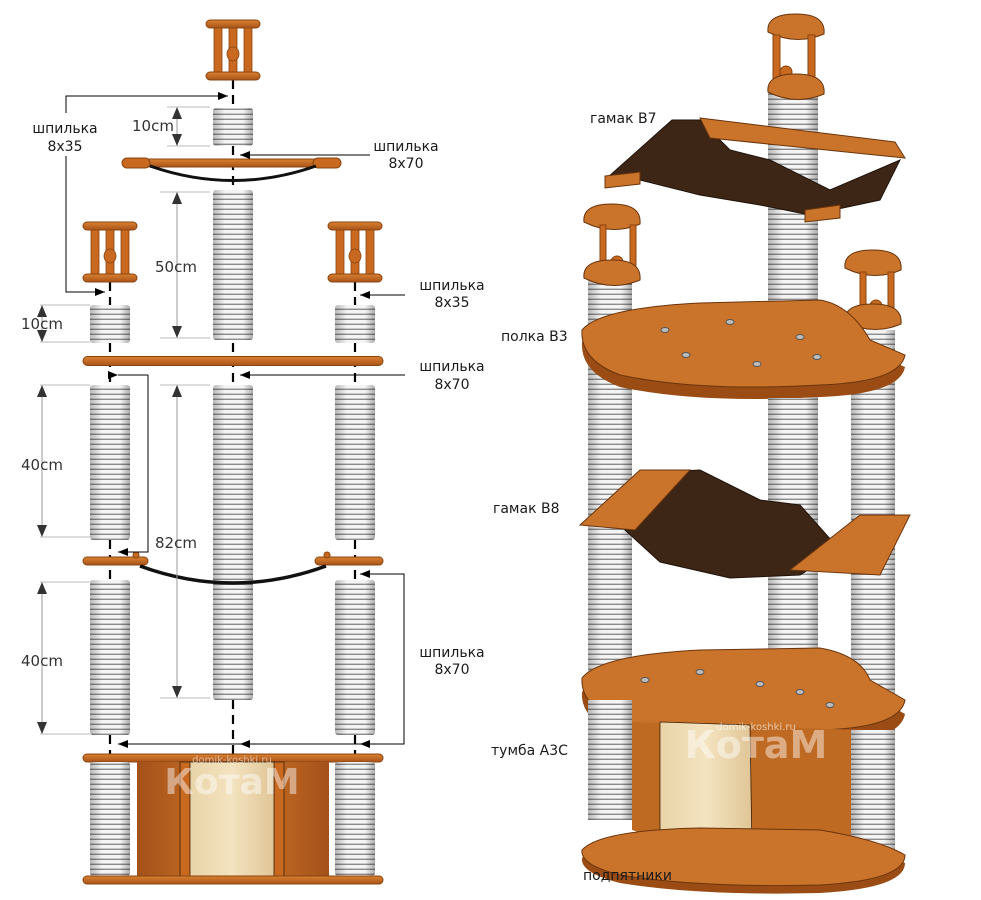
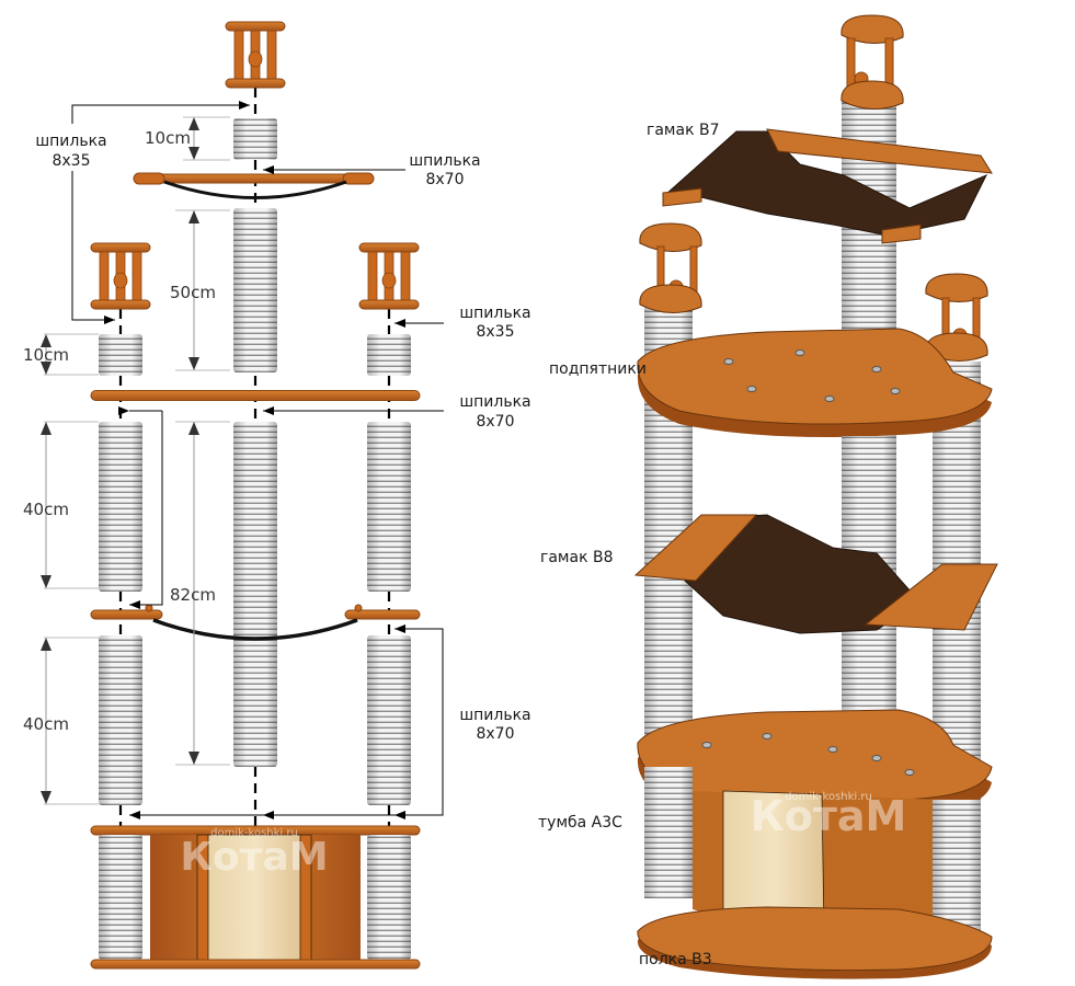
  шпилька
  8x35
  шпилька
  8x70
  шпилька
  8x35
  шпилька
  8x70
  шпилька
  8x70
  10cm
  50cm
  10cm
  40cm
  82cm
  40cm
  КотаМ
  domik-koshki.ru
  гамак В7
- полка В3
+ подпятники
  гамак В8
  тумба А3С
- подпятники
+ полка В3
  КотаМ
  domik-koshki.ru
